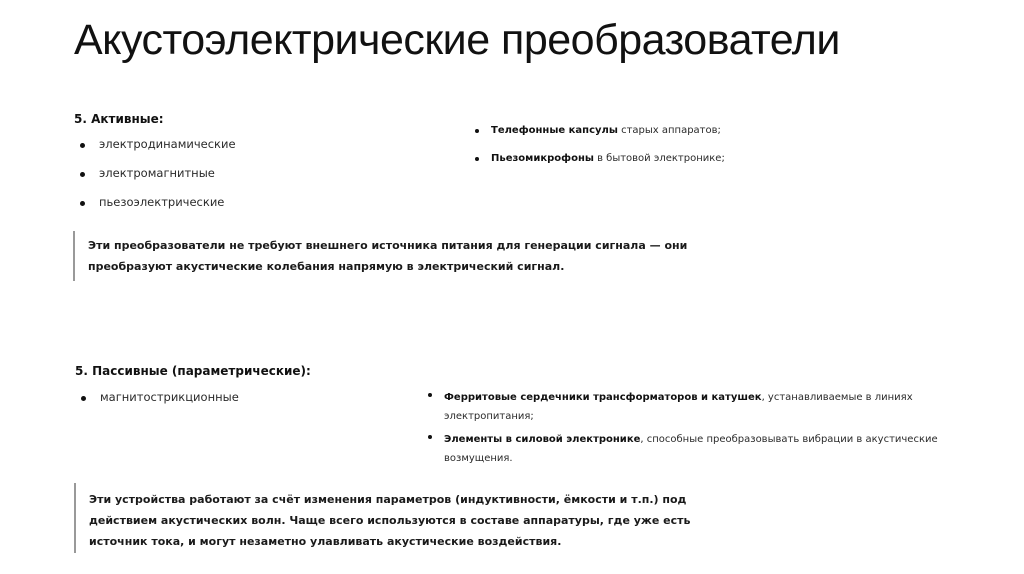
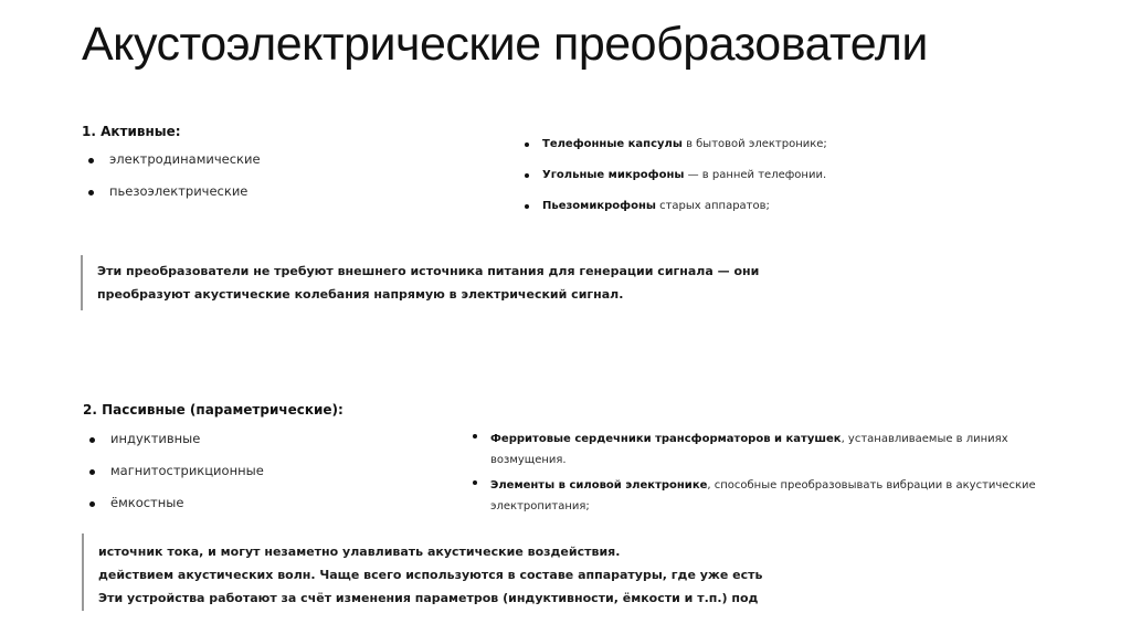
  Акустоэлектрические преобразователи
- 5. Активные:
+ 1. Активные:
  электродинамические
- электромагнитные
  пьезоэлектрические
- Телефонные капсулы старых аппаратов;
+ Телефонные капсулы в бытовой электронике;
+ Угольные микрофоны — в ранней телефонии.
- Пьезомикрофоны в бытовой электронике;
+ Пьезомикрофоны старых аппаратов;
  Эти преобразователи не требуют внешнего источника питания для генерации сигнала — они
  преобразуют акустические колебания напрямую в электрический сигнал.
- 5. Пассивные (параметрические):
+ 2. Пассивные (параметрические):
+ индуктивные
  магнитострикционные
+ ёмкостные
  Ферритовые сердечники трансформаторов и катушек, устанавливаемые в линиях
- электропитания;
+ возмущения.
  Элементы в силовой электронике, способные преобразовывать вибрации в акустические
- возмущения.
+ электропитания;
- Эти устройства работают за счёт изменения параметров (индуктивности, ёмкости и т.п.) под
+ источник тока, и могут незаметно улавливать акустические воздействия.
  действием акустических волн. Чаще всего используются в составе аппаратуры, где уже есть
- источник тока, и могут незаметно улавливать акустические воздействия.
+ Эти устройства работают за счёт изменения параметров (индуктивности, ёмкости и т.п.) под
